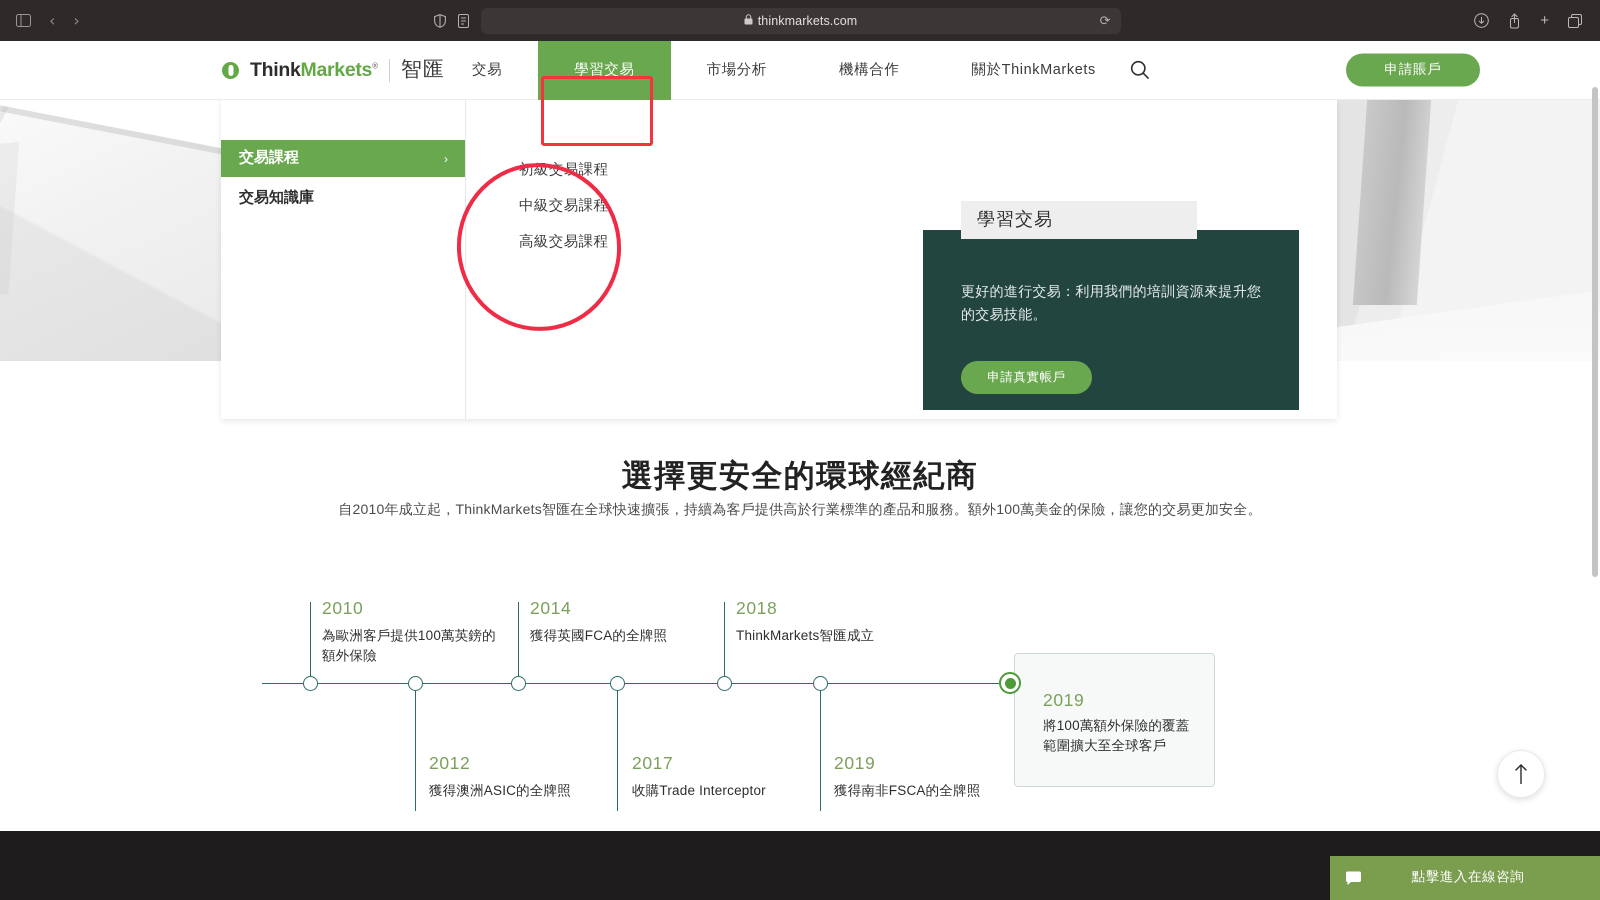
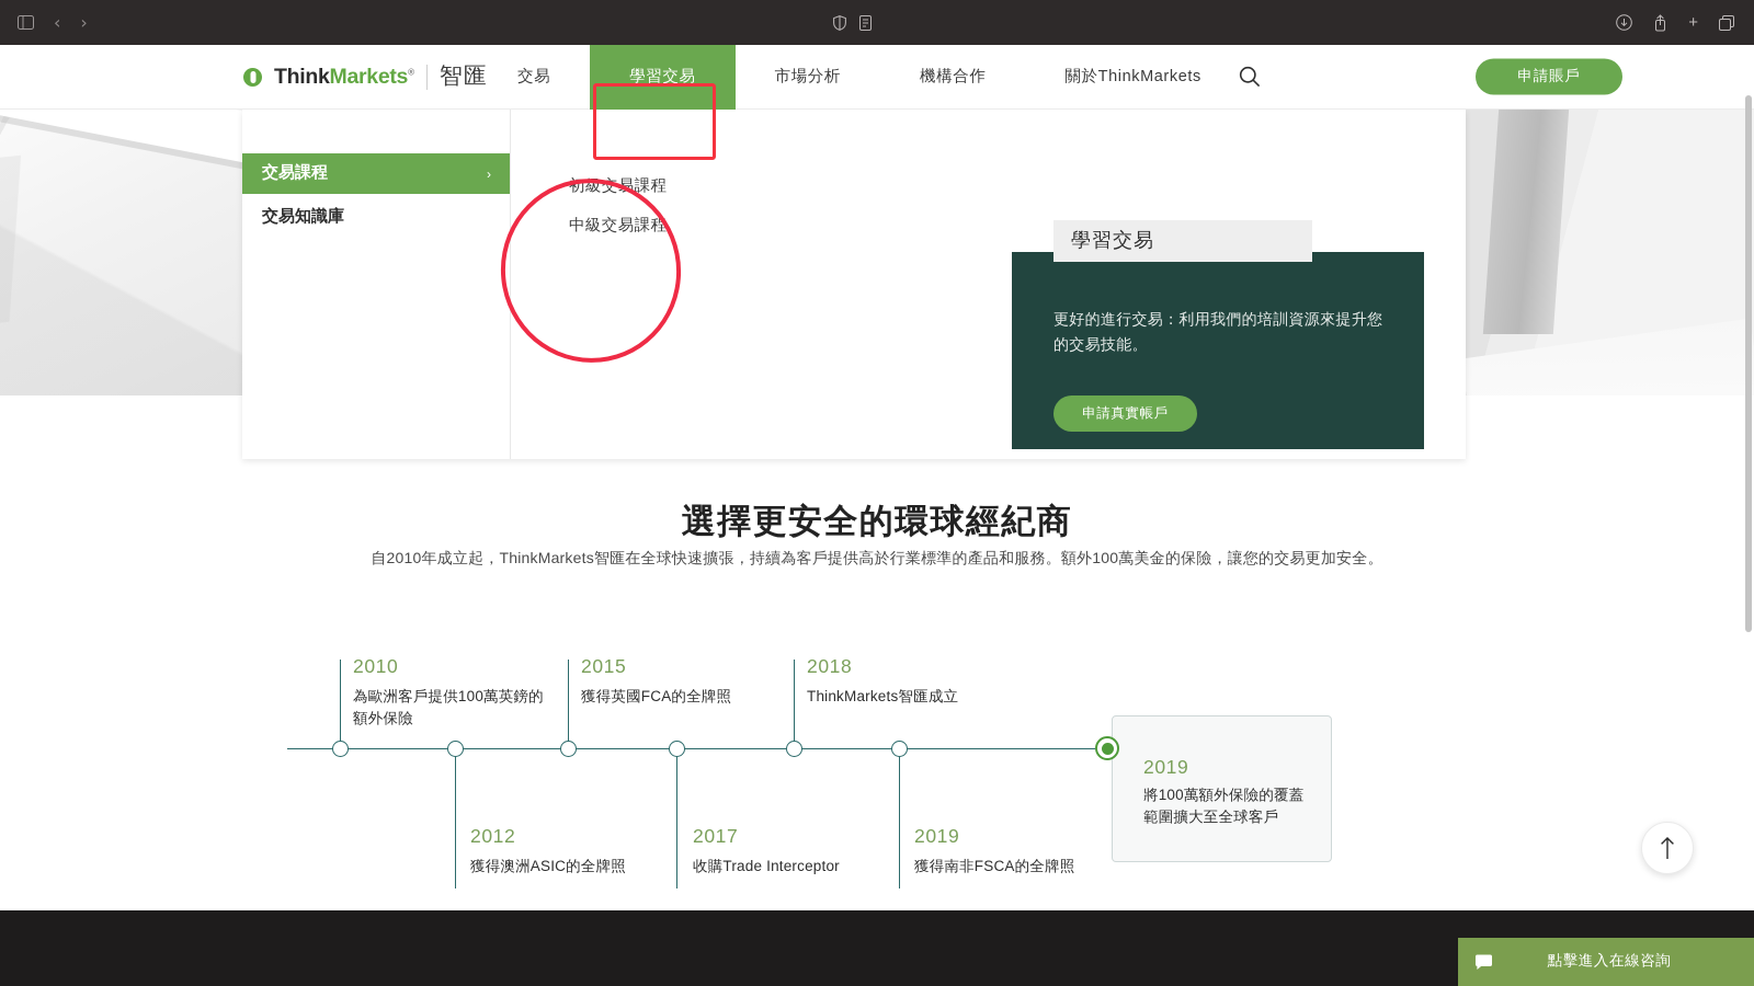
  ‹
  ›
- thinkmarkets.com
- ⟳
  +
  交易課程
  ›
  交易知識庫
  初級交易課程
  中級交易課程
- 高級交易課程
  學習交易
  更好的進行交易：利用我們的培訓資源來提升您的交易技能。
  申請真實帳戶
  ThinkMarkets®
  智匯
  交易
  學習交易
  市場分析
  機構合作
  關於ThinkMarkets
  申請賬戶
  選擇更安全的環球經紀商
  自2010年成立起，ThinkMarkets智匯在全球快速擴張，持續為客戶提供高於行業標準的產品和服務。額外100萬美金的保險，讓您的交易更加安全。
  2010
  為歐洲客戶提供100萬英鎊的額外保險
- 2014
+ 2015
  獲得英國FCA的全牌照
  2018
  ThinkMarkets智匯成立
  2012
  獲得澳洲ASIC的全牌照
  2017
  收購Trade Interceptor
  2019
  獲得南非FSCA的全牌照
  2019
  將100萬額外保險的覆蓋範圍擴大至全球客戶
  點擊進入在線咨詢
